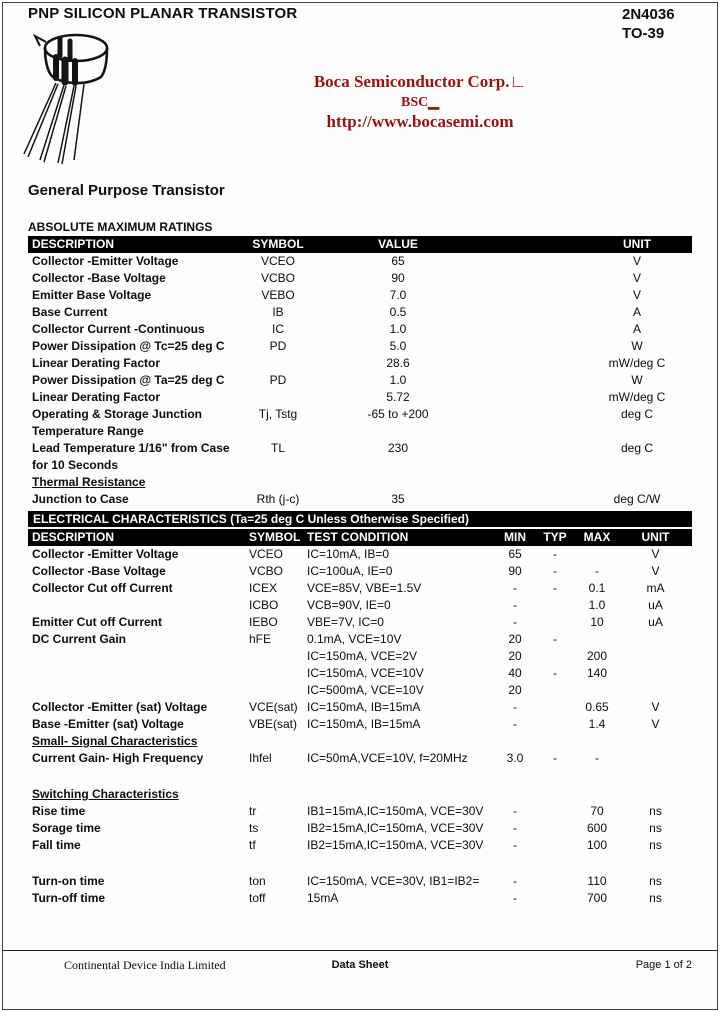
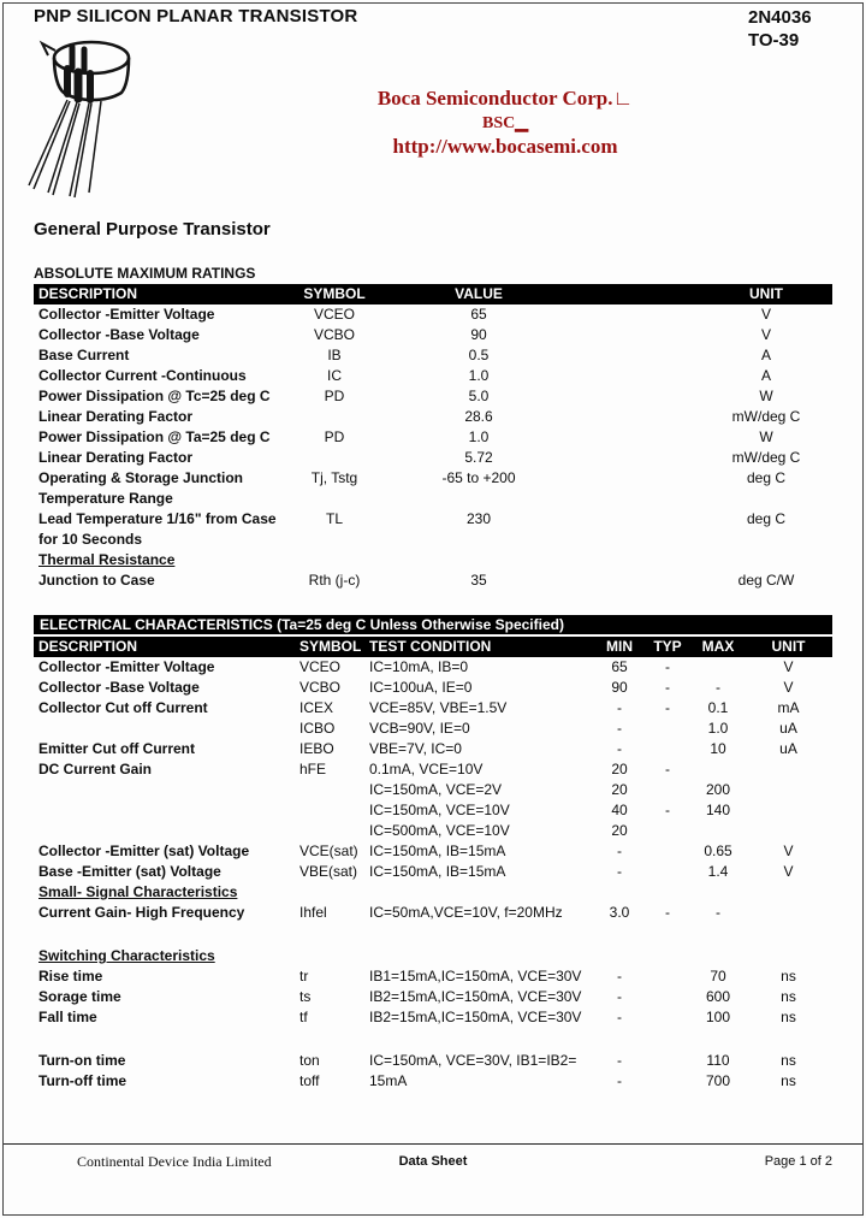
  PNP SILICON PLANAR TRANSISTOR
  2N4036
  TO-39
  Boca Semiconductor Corp.∟
  BSC▁
  http://www.bocasemi.com
  General Purpose Transistor
  ABSOLUTE MAXIMUM RATINGS
  DESCRIPTION	SYMBOL	VALUE	UNIT
  Collector -Emitter Voltage	VCEO	65	V
  Collector -Base Voltage	VCBO	90	V
- Emitter Base Voltage	VEBO	7.0	V
  Base Current	IB	0.5	A
  Collector Current -Continuous	IC	1.0	A
  Power Dissipation @ Tc=25 deg C	PD	5.0	W
  Linear Derating Factor		28.6	mW/deg C
  Power Dissipation @ Ta=25 deg C	PD	1.0	W
  Linear Derating Factor		5.72	mW/deg C
  Operating & Storage Junction Temperature Range	Tj, Tstg	-65 to +200	deg C
  Lead Temperature 1/16" from Case for 10 Seconds	TL	230	deg C
  Thermal Resistance
  Junction to Case	Rth (j-c)	35	deg C/W
  ELECTRICAL CHARACTERISTICS (Ta=25 deg C Unless Otherwise Specified)
  DESCRIPTION	SYMBOL	TEST CONDITION	MIN	TYP	MAX	UNIT
  Collector -Emitter Voltage	VCEO	IC=10mA, IB=0	65	-		V
  Collector -Base Voltage	VCBO	IC=100uA, IE=0	90	-	-	V
  Collector Cut off Current	ICEX	VCE=85V, VBE=1.5V	-	-	0.1	mA
  	ICBO	VCB=90V, IE=0	-		1.0	uA
  Emitter Cut off Current	IEBO	VBE=7V, IC=0	-		10	uA
  DC Current Gain	hFE	0.1mA, VCE=10V	20	-
  		IC=150mA, VCE=2V	20		200
  		IC=150mA, VCE=10V	40	-	140
  		IC=500mA, VCE=10V	20
  Collector -Emitter (sat) Voltage	VCE(sat)	IC=150mA, IB=15mA	-		0.65	V
  Base -Emitter (sat) Voltage	VBE(sat)	IC=150mA, IB=15mA	-		1.4	V
  Small- Signal Characteristics
  Current Gain- High Frequency	Ihfel	IC=50mA,VCE=10V, f=20MHz	3.0	-	-
  Switching Characteristics
  Rise time	tr	IB1=15mA,IC=150mA, VCE=30V	-		70	ns
  Sorage time	ts	IB2=15mA,IC=150mA, VCE=30V	-		600	ns
  Fall time	tf	IB2=15mA,IC=150mA, VCE=30V	-		100	ns
  Turn-on time	ton	IC=150mA, VCE=30V, IB1=IB2=	-		110	ns
  Turn-off time	toff	15mA	-		700	ns
  Continental Device India Limited
  Data Sheet
  Page 1 of 2
